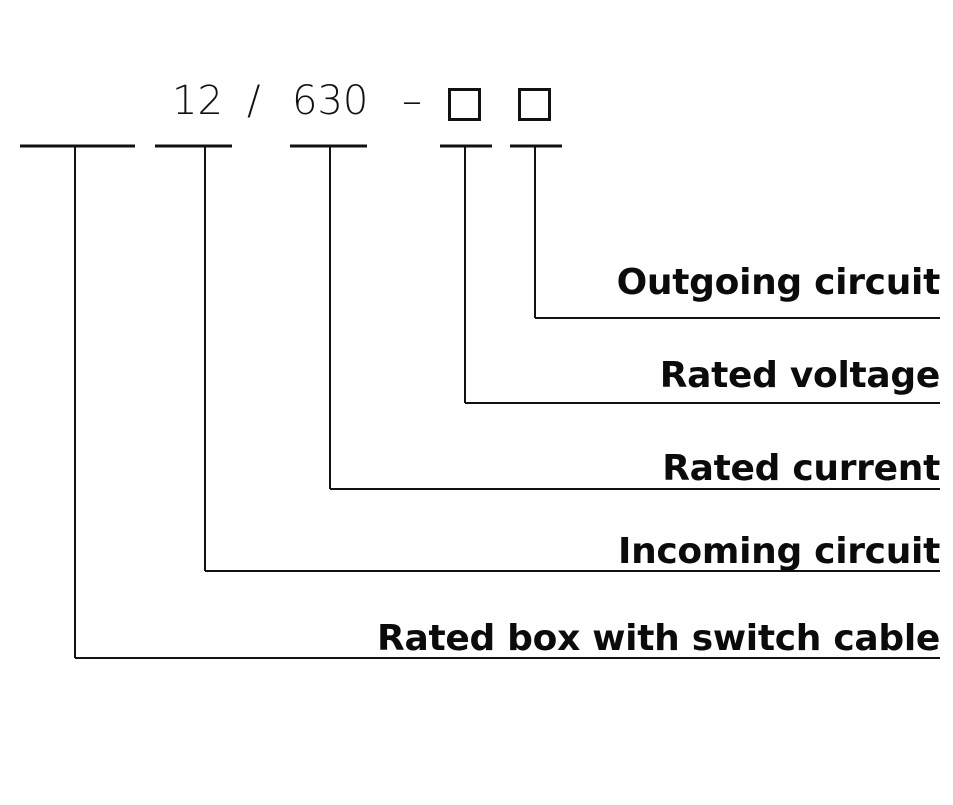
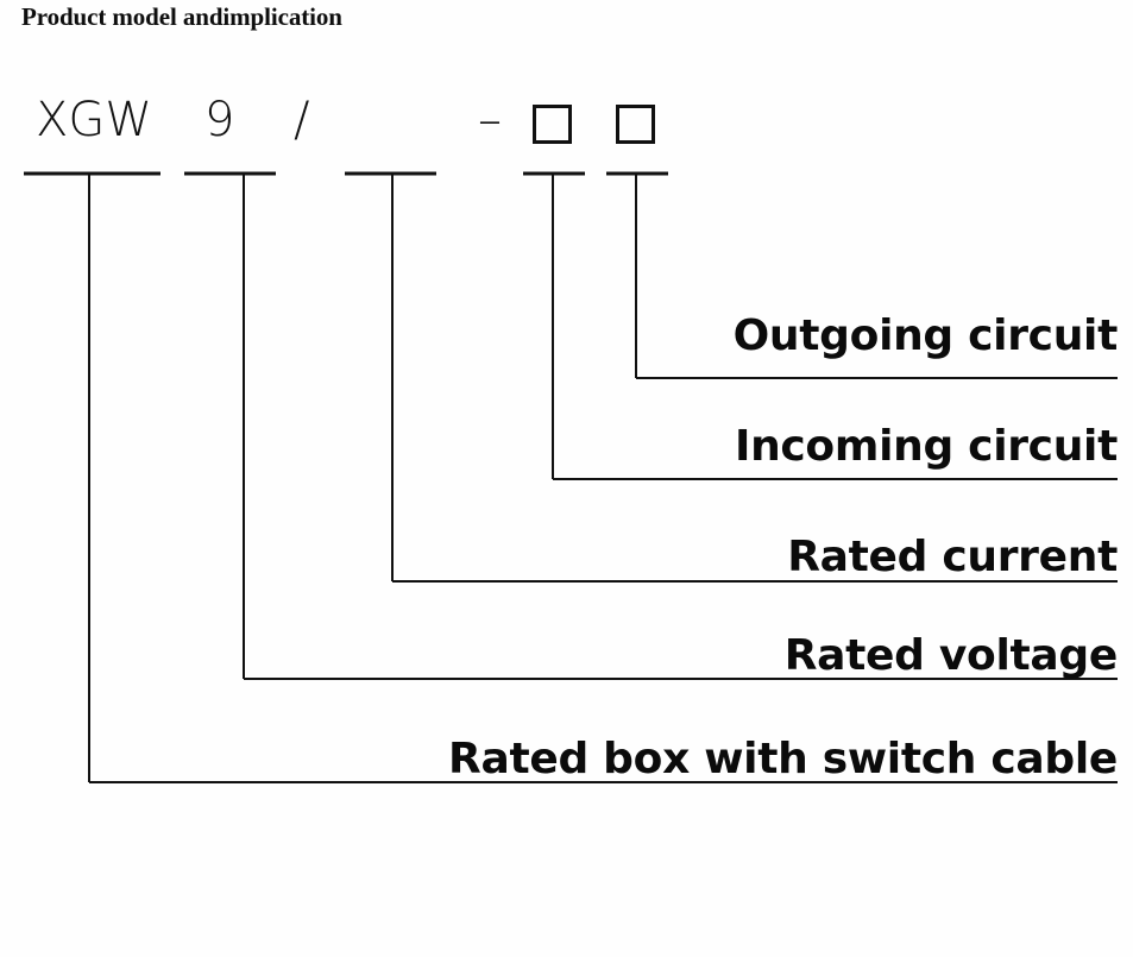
+ Product model andimplication
+ XGW
- 12
+ 9
  /
- 630
  –
  Outgoing circuit
- Rated voltage
+ Incoming circuit
  Rated current
- Incoming circuit
+ Rated voltage
  Rated box with switch cable
